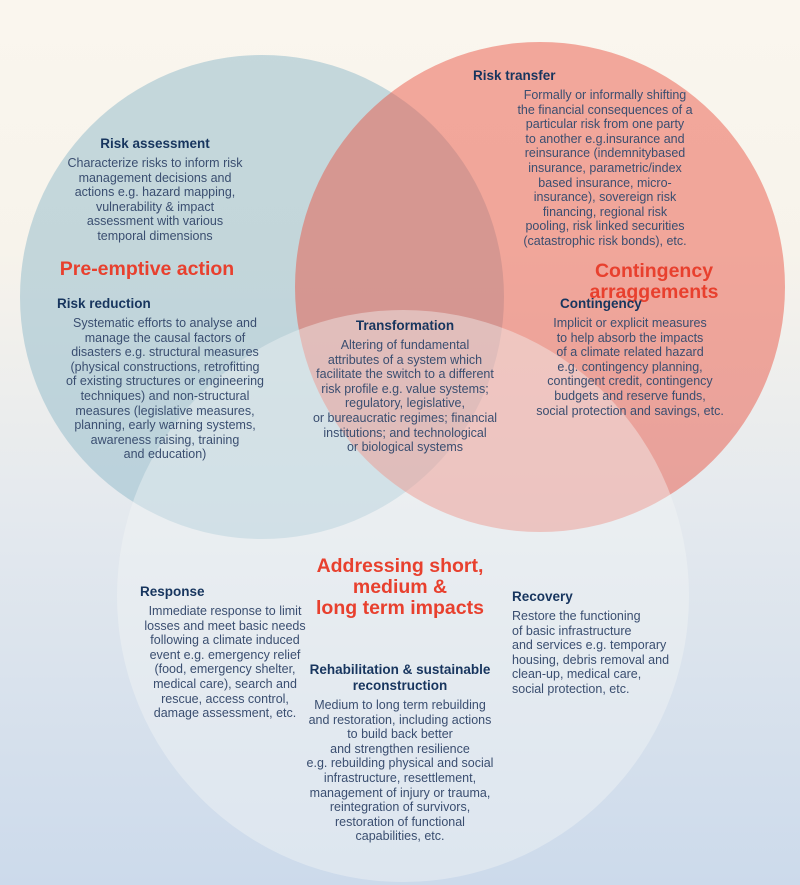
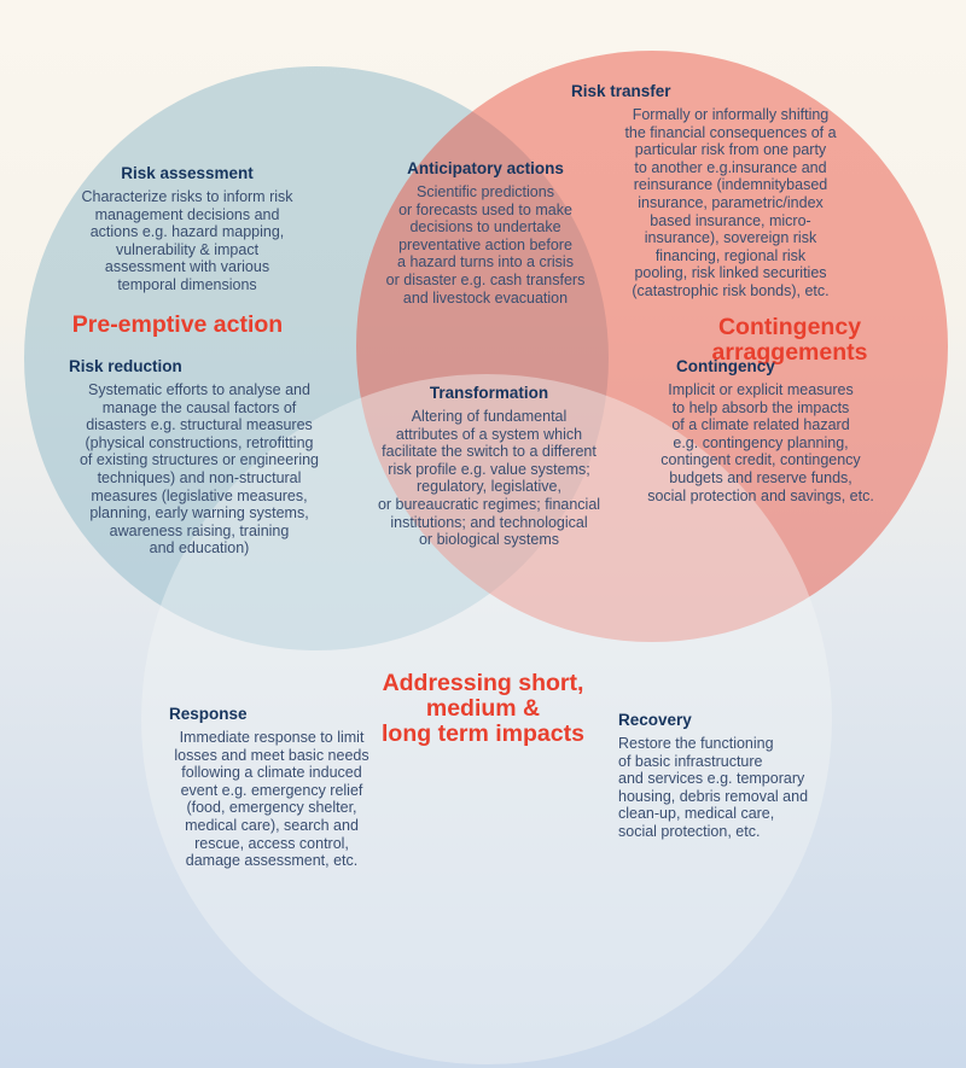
  Pre-emptive action
  Contingency arraggements
  Addressing short,
  medium &
  long term impacts
  Risk assessment
  Characterize risks to inform risk
  management decisions and
  actions e.g. hazard mapping,
  vulnerability & impact
  assessment with various
  temporal dimensions
  Risk reduction
  Systematic efforts to analyse and
  manage the causal factors of
  disasters e.g. structural measures
  (physical constructions, retrofitting
  of existing structures or engineering
  techniques) and non-structural
  measures (legislative measures,
  planning, early warning systems,
  awareness raising, training
  and education)
+ Anticipatory actions
+ Scientific predictions
+ or forecasts used to make
+ decisions to undertake
+ preventative action before
+ a hazard turns into a crisis
+ or disaster e.g. cash transfers
+ and livestock evacuation
  Risk transfer
  Formally or informally shifting
  the financial consequences of a
  particular risk from one party
  to another e.g.insurance and
  reinsurance (indemnitybased
  insurance, parametric/index
  based insurance, micro-
  insurance), sovereign risk
  financing, regional risk
  pooling, risk linked securities
  (catastrophic risk bonds), etc.
  Contingency
  Implicit or explicit measures
  to help absorb the impacts
  of a climate related hazard
  e.g. contingency planning,
  contingent credit, contingency
  budgets and reserve funds,
  social protection and savings, etc.
  Transformation
  Altering of fundamental
  attributes of a system which
  facilitate the switch to a different
  risk profile e.g. value systems;
  regulatory, legislative,
  or bureaucratic regimes; financial
  institutions; and technological
  or biological systems
  Response
  Immediate response to limit
  losses and meet basic needs
  following a climate induced
  event e.g. emergency relief
  (food, emergency shelter,
  medical care), search and
  rescue, access control,
  damage assessment, etc.
  Recovery
  Restore the functioning
  of basic infrastructure
  and services e.g. temporary
  housing, debris removal and
  clean-up, medical care,
  social protection, etc.
- Rehabilitation & sustainable
- reconstruction
- Medium to long term rebuilding
- and restoration, including actions
- to build back better
- and strengthen resilience
- e.g. rebuilding physical and social
- infrastructure, resettlement,
- management of injury or trauma,
- reintegration of survivors,
- restoration of functional
- capabilities, etc.
